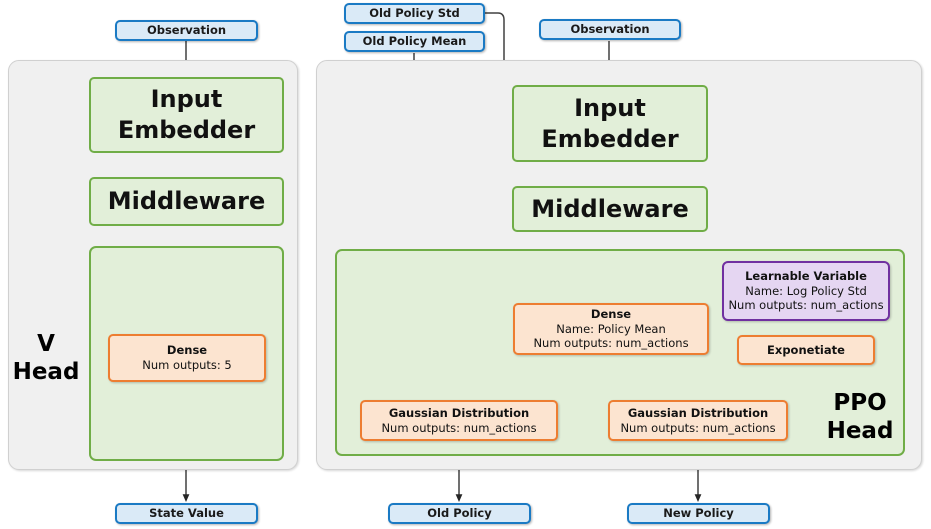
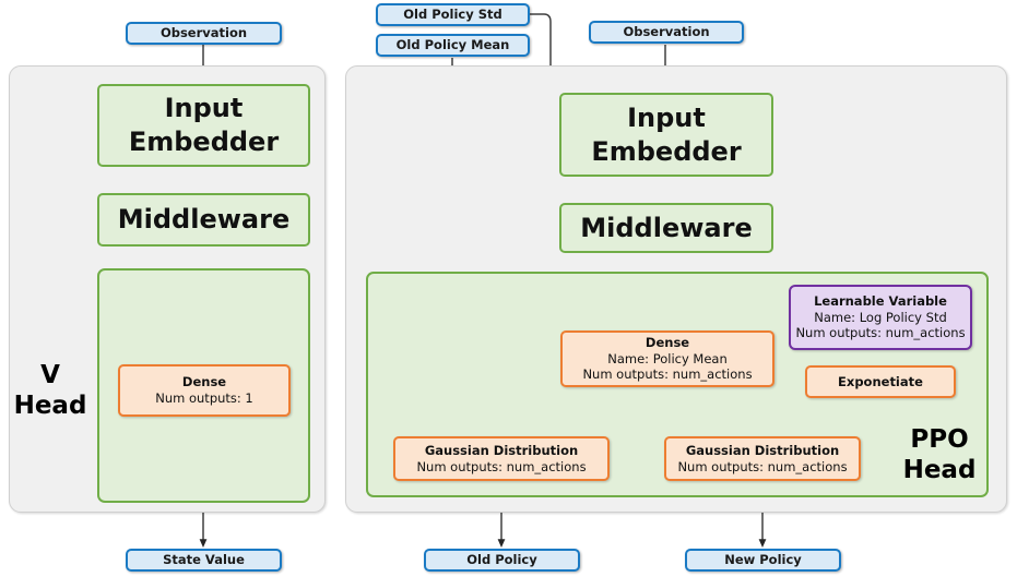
  V
  Head
  Observation
  Input Embedder
  Middleware
  Dense
- Num outputs: 5
+ Num outputs: 1
  State Value
  Old Policy Std
  Old Policy Mean
  Observation
  Input Embedder
  Middleware
  PPO
  Head
  Dense
  Name: Policy Mean
  Num outputs: num_actions
  Learnable Variable
  Name: Log Policy Std
  Num outputs: num_actions
  Exponetiate
  Gaussian Distribution
  Num outputs: num_actions
  Gaussian Distribution
  Num outputs: num_actions
  Old Policy
  New Policy
